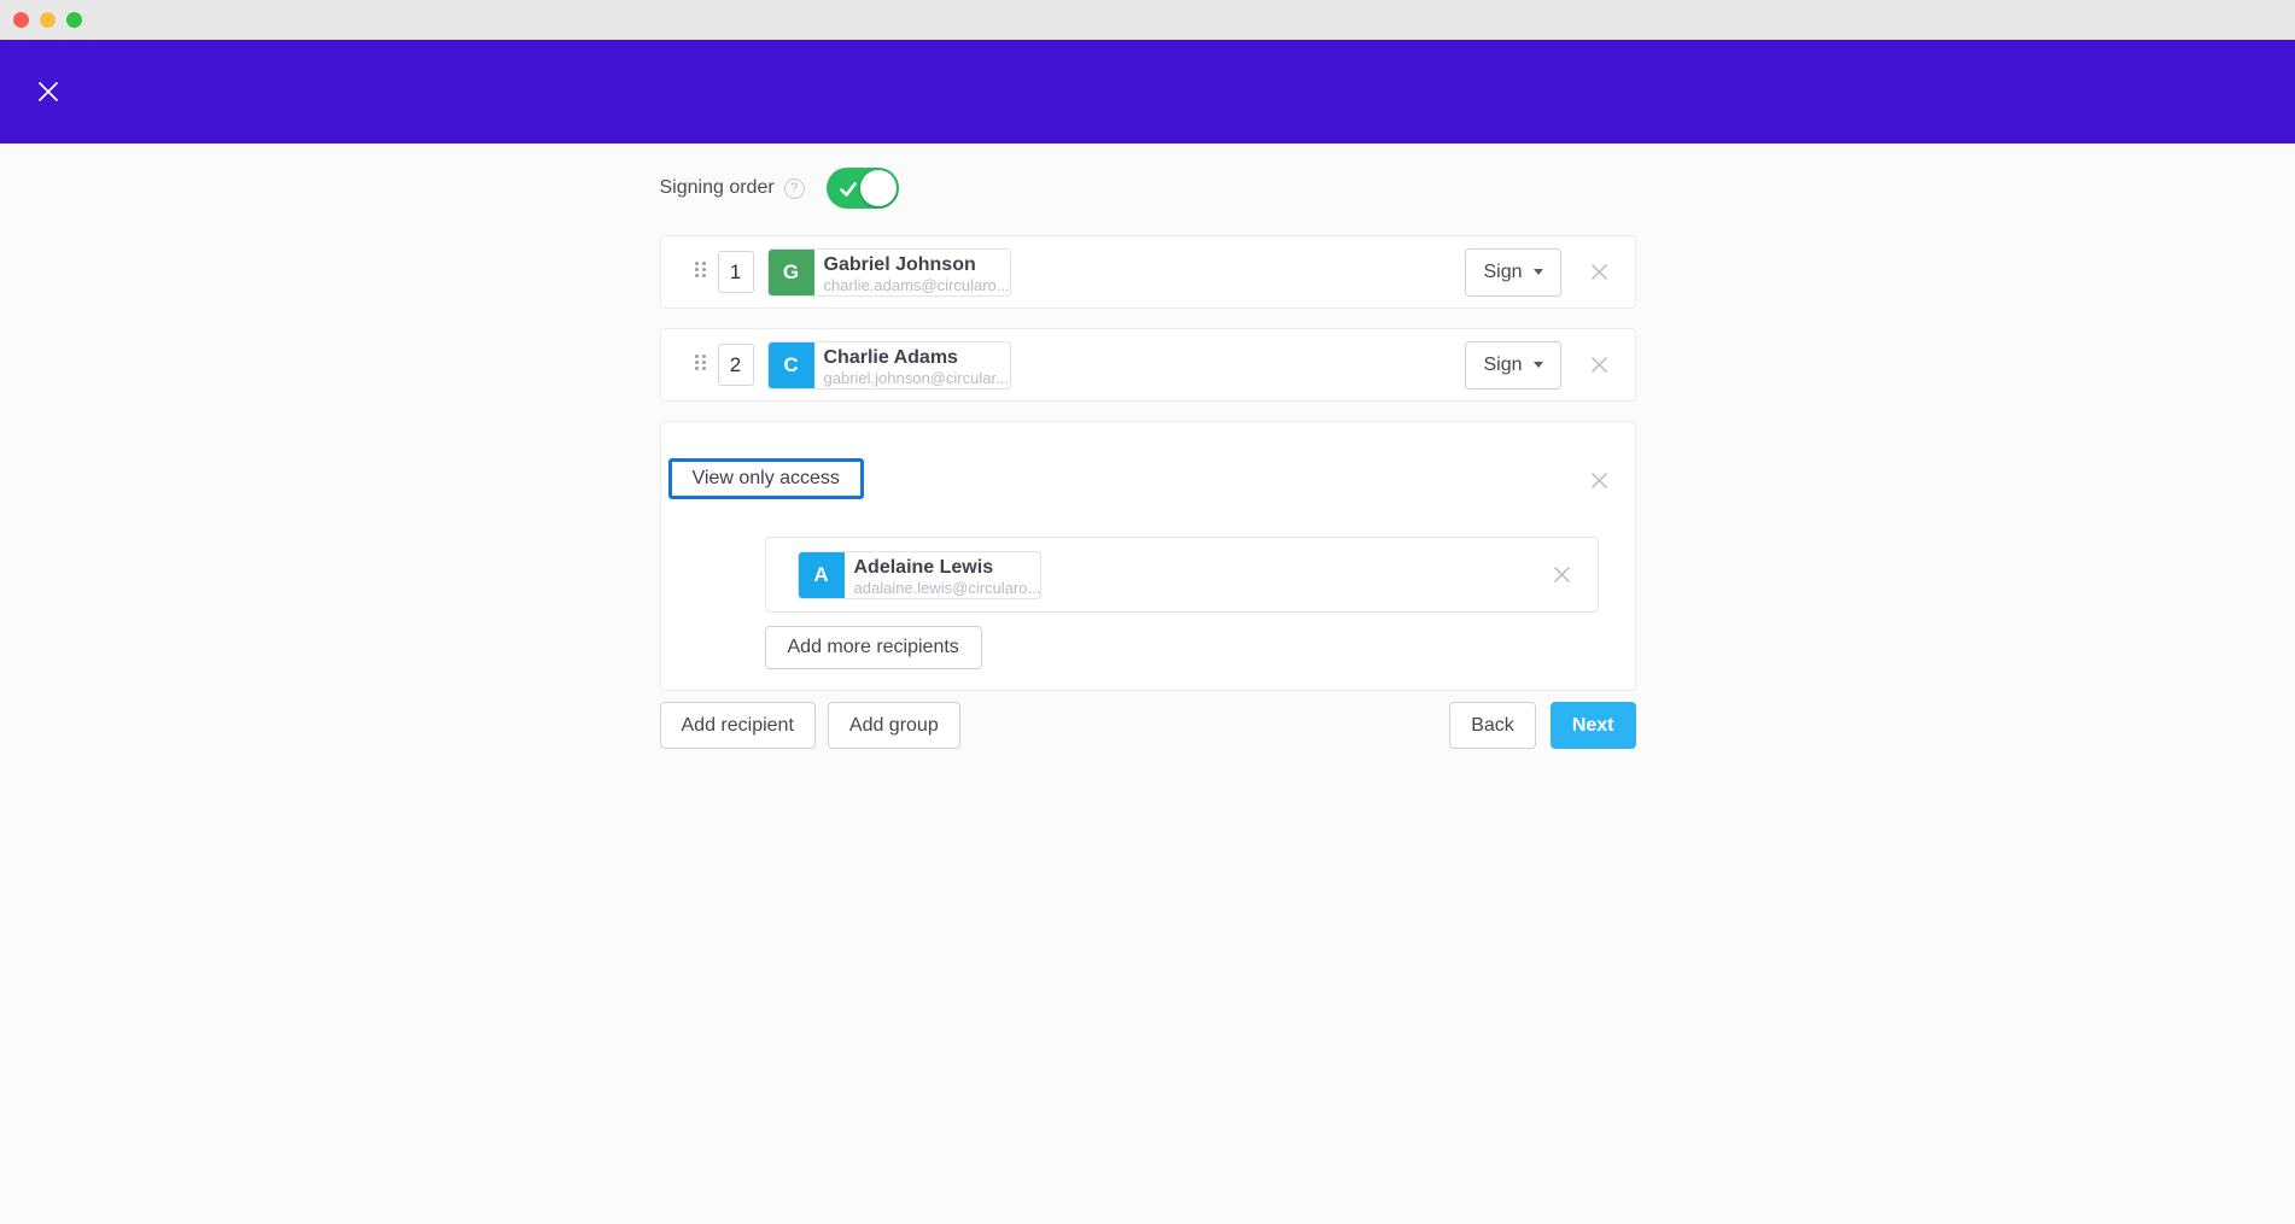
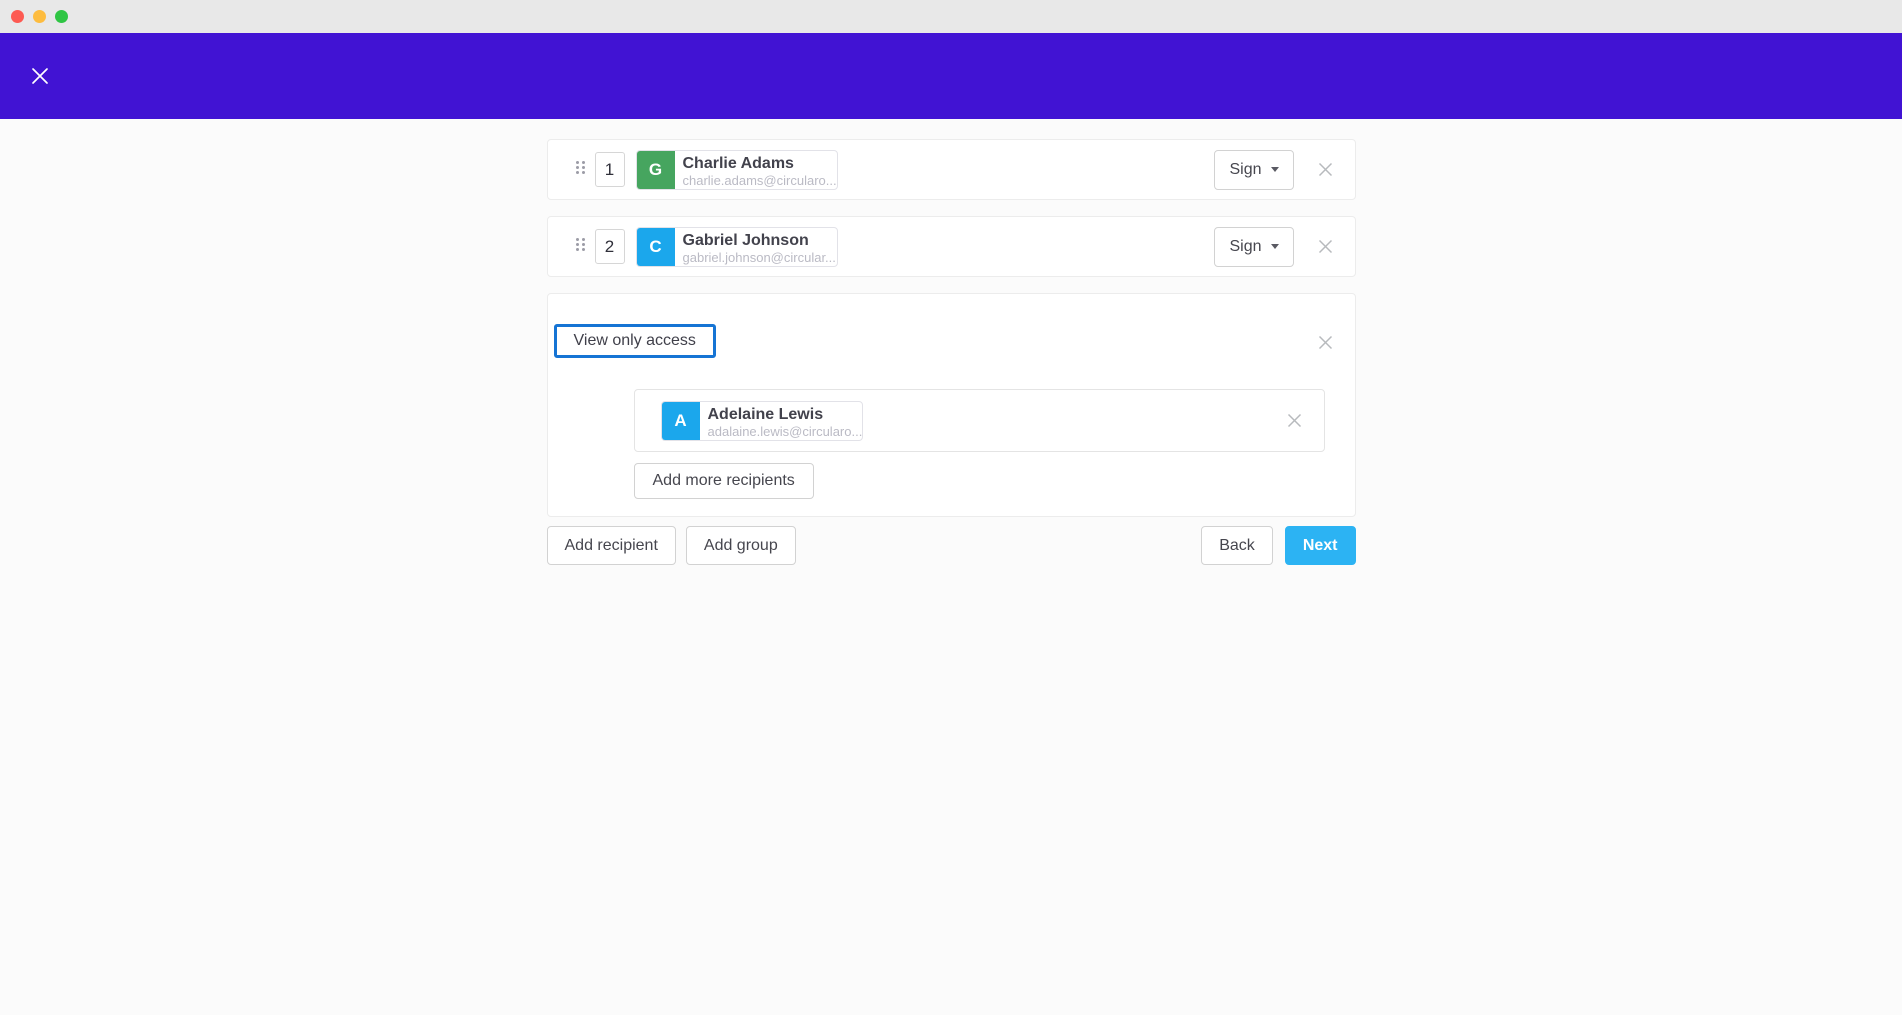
- Signing order
- ?
  1
  G
- Gabriel Johnson
+ Charlie Adams
  charlie.adams@circularo...
  Sign
  2
  C
- Charlie Adams
+ Gabriel Johnson
  gabriel.johnson@circular...
  Sign
  View only access
  A
  Adelaine Lewis
  adalaine.lewis@circularo...
  Add more recipients
  Add recipient
  Add group
  Back
  Next
